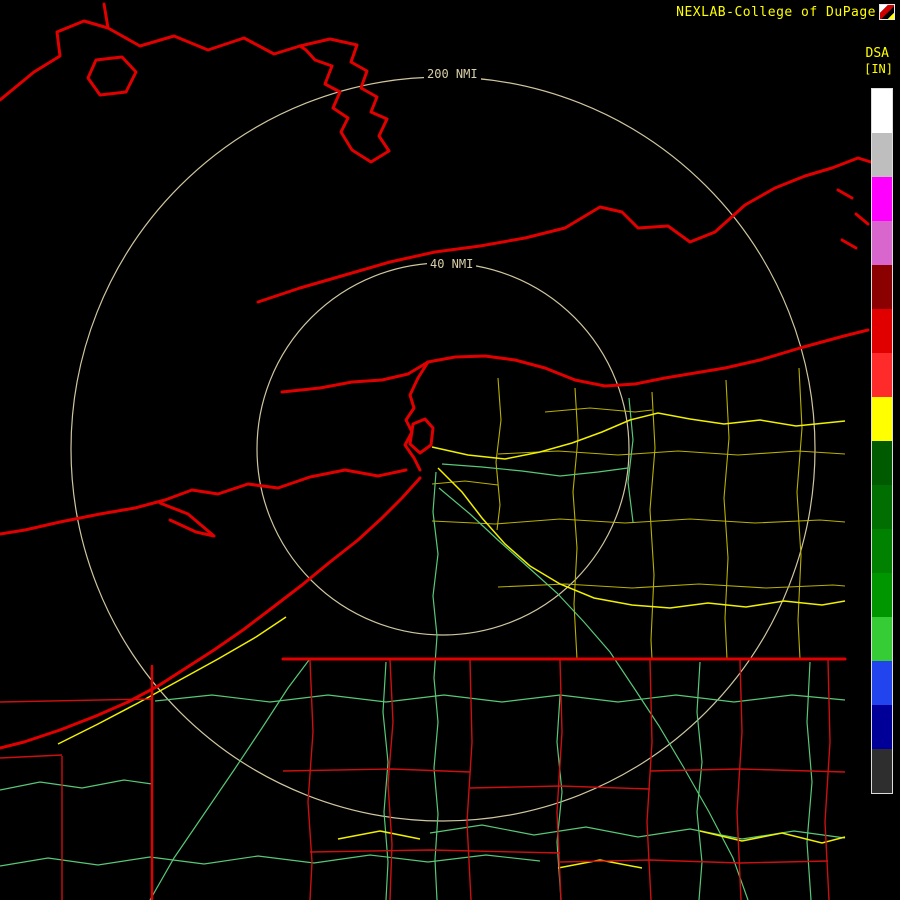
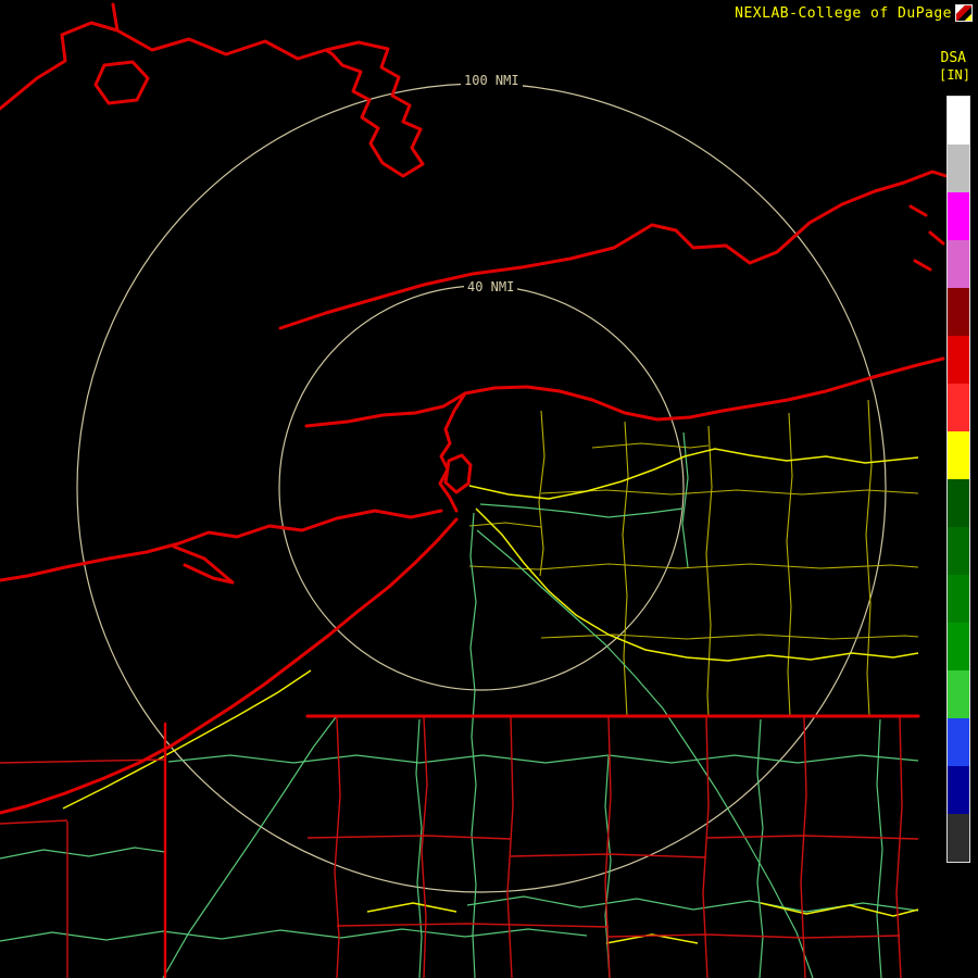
- 200 NMI
+ 100 NMI
  40 NMI
  NEXLAB-College of DuPage
  DSA
  [IN]
